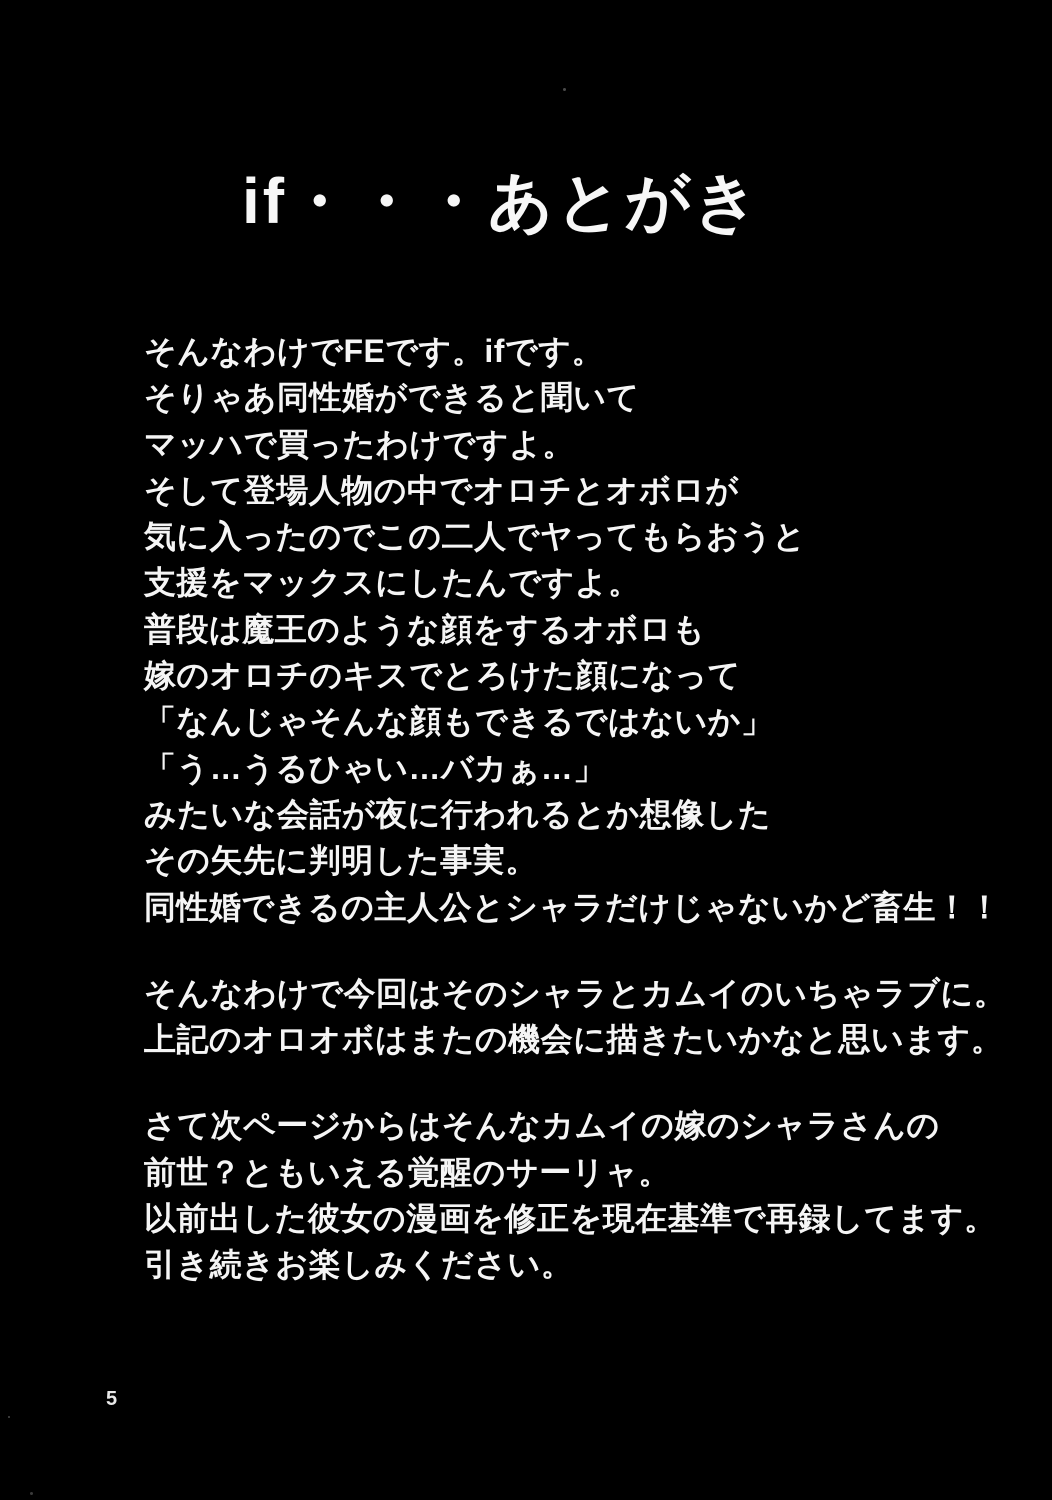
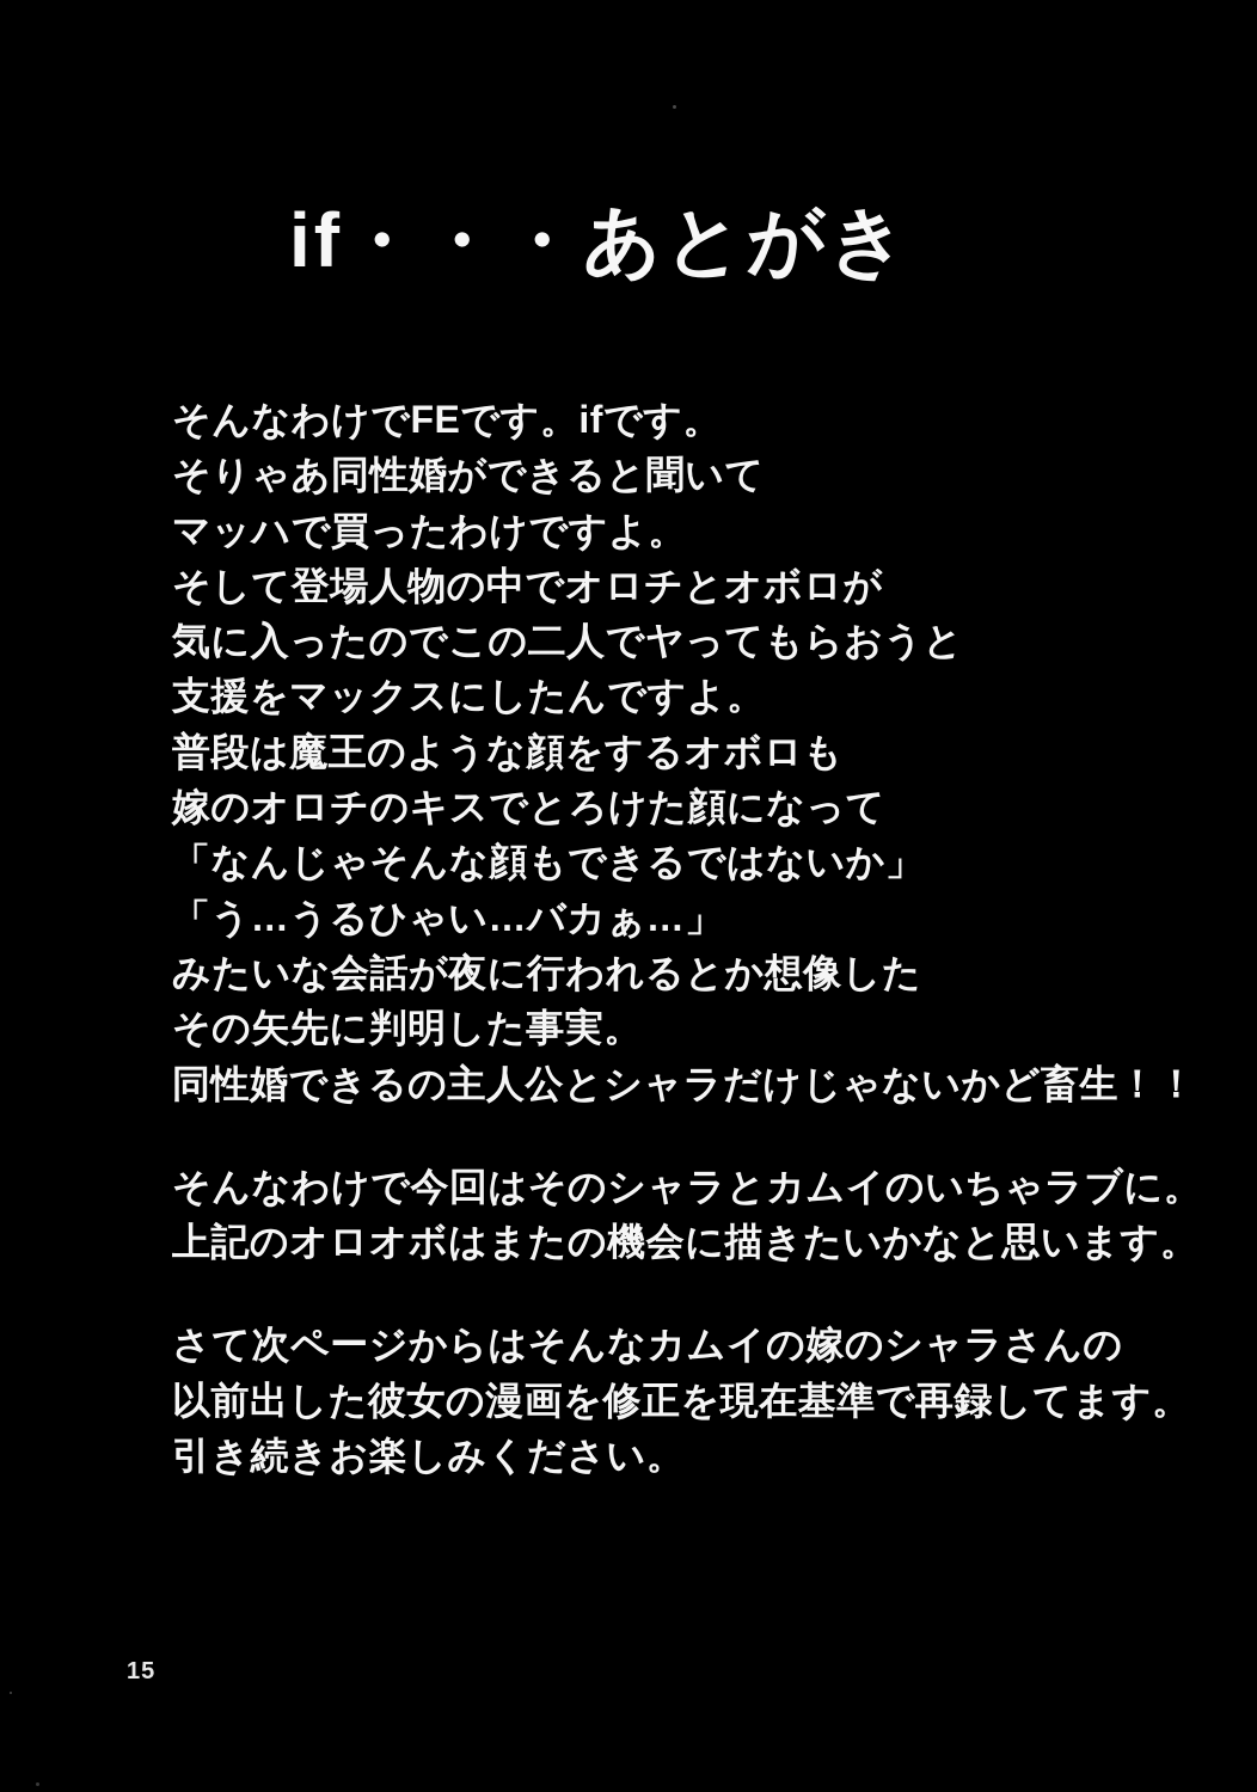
  if・・・あとがき
  そんなわけでFEです。ifです。
  そりゃあ同性婚ができると聞いて
  マッハで買ったわけですよ。
  そして登場人物の中でオロチとオボロが
  気に入ったのでこの二人でヤってもらおうと
  支援をマックスにしたんですよ。
  普段は魔王のような顔をするオボロも
  嫁のオロチのキスでとろけた顔になって
  「なんじゃそんな顔もできるではないか」
  「う…うるひゃい…バカぁ…」
  みたいな会話が夜に行われるとか想像した
  その矢先に判明した事実。
  同性婚できるの主人公とシャラだけじゃないかど畜生！！
  そんなわけで今回はそのシャラとカムイのいちゃラブに。
  上記のオロオボはまたの機会に描きたいかなと思います。
  さて次ページからはそんなカムイの嫁のシャラさんの
- 前世？ともいえる覚醒のサーリャ。
  以前出した彼女の漫画を修正を現在基準で再録してます。
  引き続きお楽しみください。
- 5
+ 15
